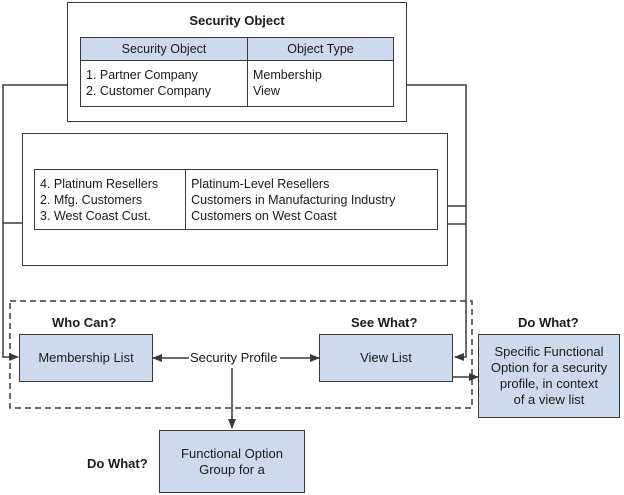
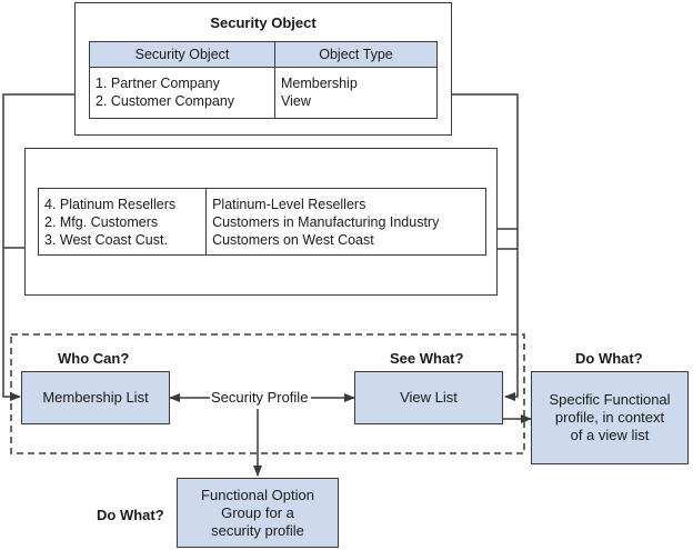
  Security Object
  Security Object	Object Type
  1. Partner Company 2. Customer Company	Membership View
  4. Platinum Resellers 2. Mfg. Customers 3. West Coast Cust.	Platinum-Level Resellers Customers in Manufacturing Industry Customers on West Coast
  Who Can?
  See What?
  Membership List
  View List
  Security Profile
  Do What?
  Specific Functional
- Option for a security
  profile, in context
  of a view list
  Do What?
  Functional Option
  Group for a
+ security profile
